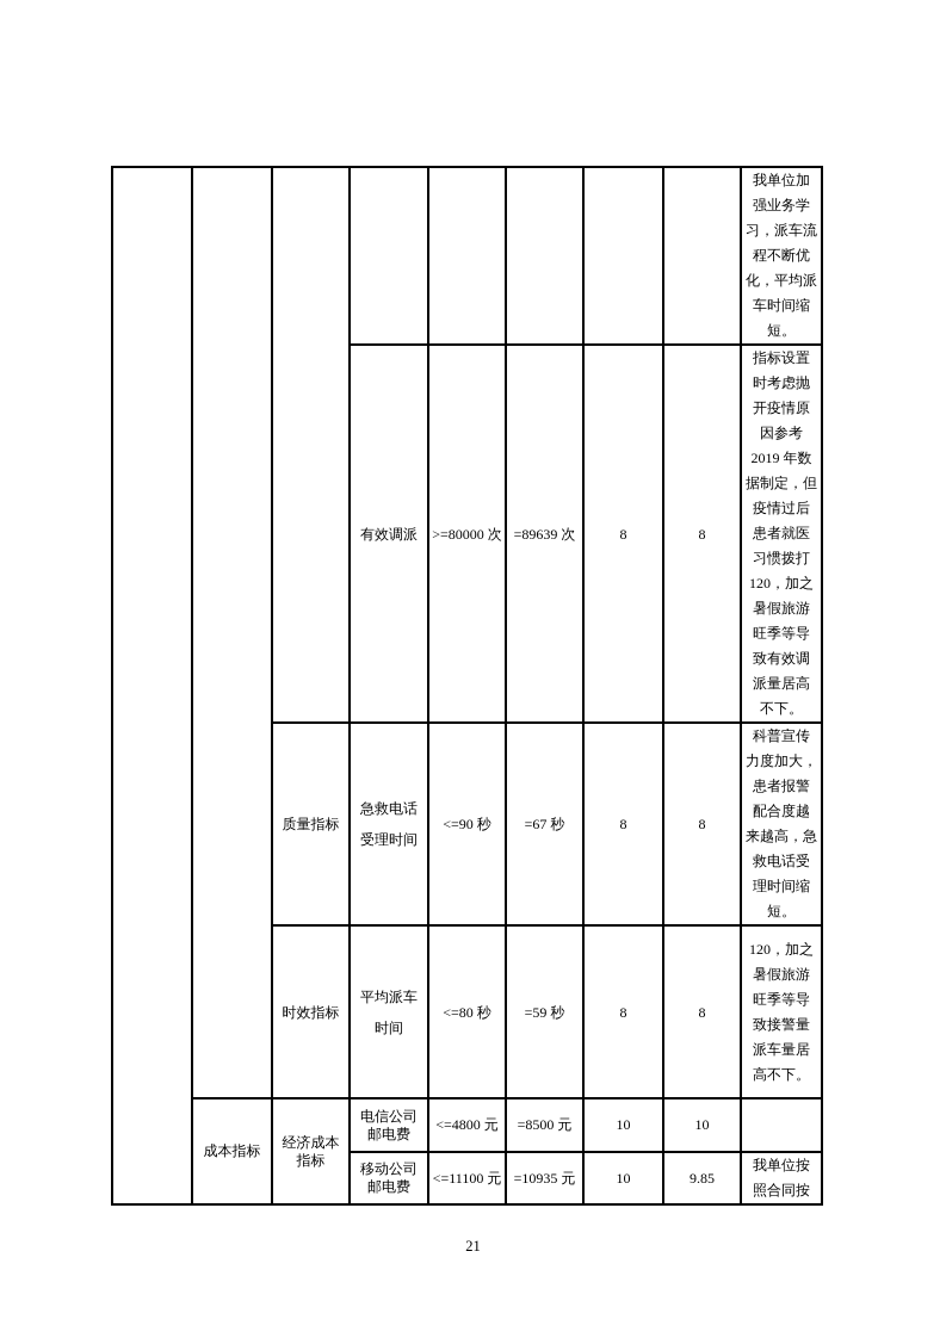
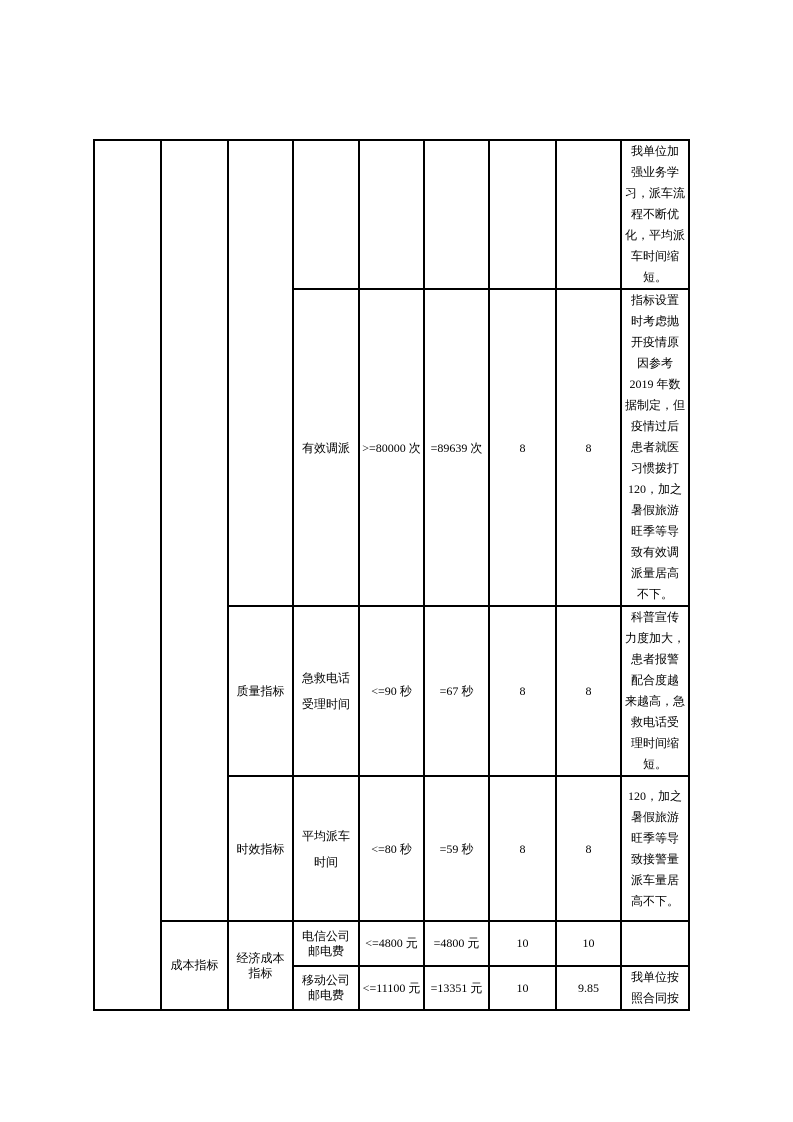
  								我单位加 强业务学 习，派车流 程不断优 化，平均派 车时间缩 短。
  有效调派	>=80000 次	=89639 次	8	8	指标设置 时考虑抛 开疫情原 因参考 2019 年数 据制定，但 疫情过后 患者就医 习惯拨打 120，加之 暑假旅游 旺季等导 致有效调 派量居高 不下。
  质量指标	急救电话 受理时间	<=90 秒	=67 秒	8	8	科普宣传 力度加大， 患者报警 配合度越 来越高，急 救电话受 理时间缩 短。
  时效指标	平均派车 时间	<=80 秒	=59 秒	8	8	120，加之 暑假旅游 旺季等导 致接警量 派车量居 高不下。
- 成本指标	经济成本 指标	电信公司 邮电费	<=4800 元	=8500 元	10	10
+ 成本指标	经济成本 指标	电信公司 邮电费	<=4800 元	=4800 元	10	10
- 移动公司 邮电费	<=11100 元	=10935 元	10	9.85	我单位按 照合同按
+ 移动公司 邮电费	<=11100 元	=13351 元	10	9.85	我单位按 照合同按
- 21
